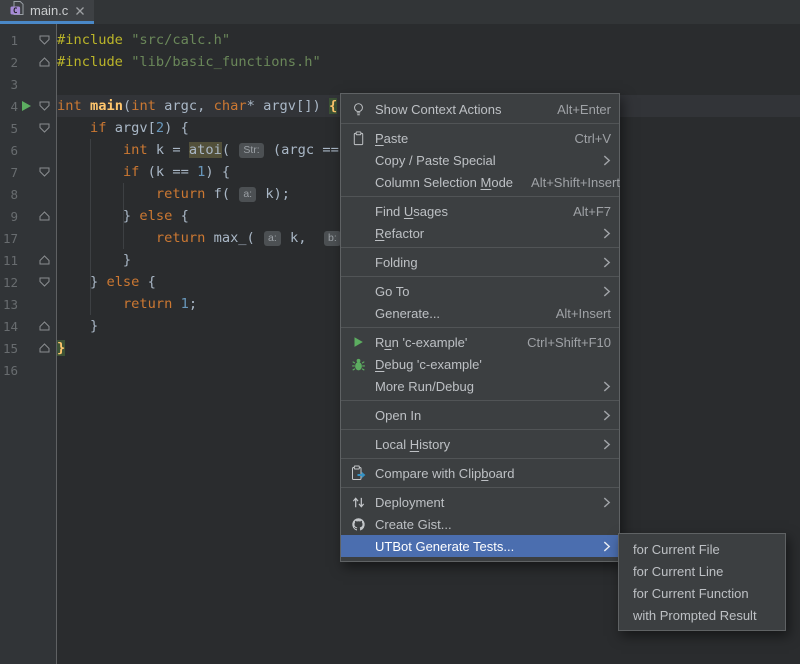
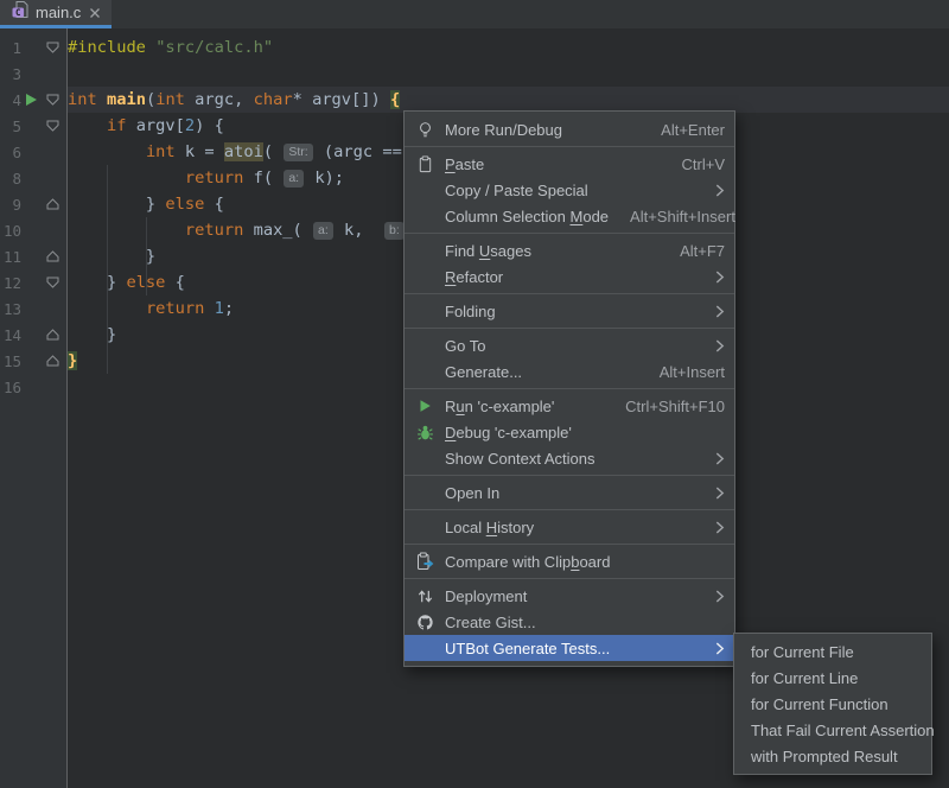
  C
  main.c
  1
  #include "src/calc.h"
- 2
- #include "lib/basic_functions.h"
  3
  4
  int main(int argc, char* argv[]) {
  5
  if argv[2) {
  6
  int k = atoi( Str: (argc ==
- 7
- if (k == 1) {
  8
  return f( a: k);
  9
  } else {
- 17
+ 10
  return max_( a: k, b:
  11
  }
  12
  } else {
  13
  return 1;
  14
  }
  15
  }
  16
- Show Context Actions
+ More Run/Debug
  Alt+Enter
  Paste
  Ctrl+V
  Copy / Paste Special
  Column Selection Mode
  Alt+Shift+Insert
  Find Usages
  Alt+F7
  Refactor
  Folding
  Go To
  Generate...
  Alt+Insert
  Run 'c-example'
  Ctrl+Shift+F10
  Debug 'c-example'
- More Run/Debug
+ Show Context Actions
  Open In
  Local History
  Compare with Clipboard
  Deployment
  Create Gist...
  UTBot Generate Tests...
  for Current File
  for Current Line
  for Current Function
+ That Fail Current Assertion
  with Prompted Result
